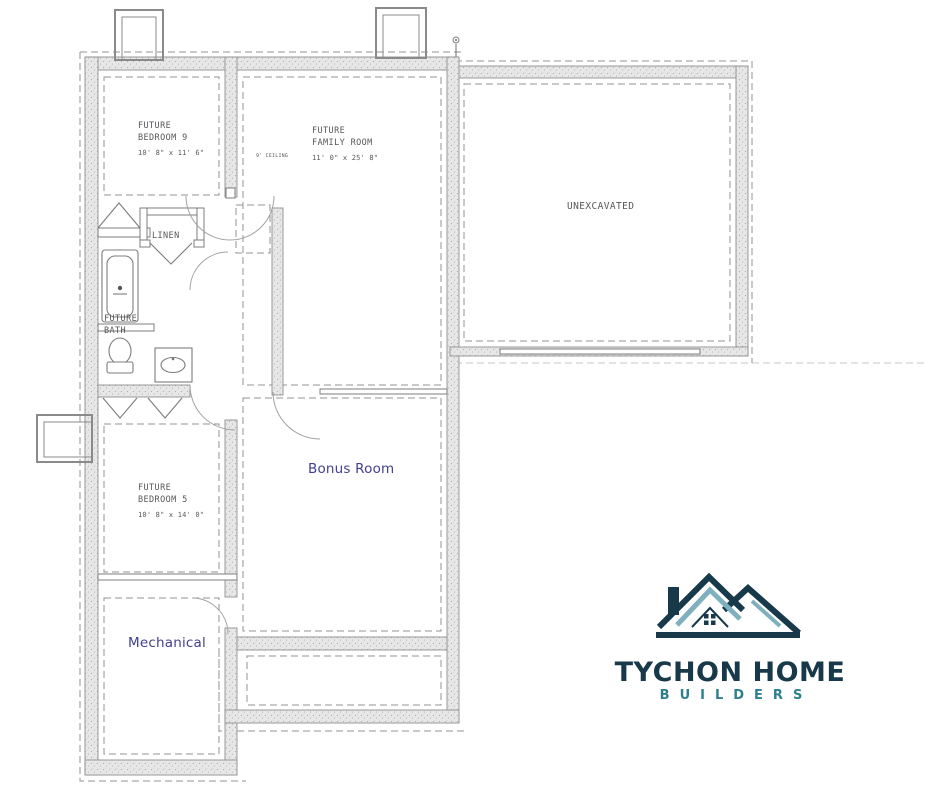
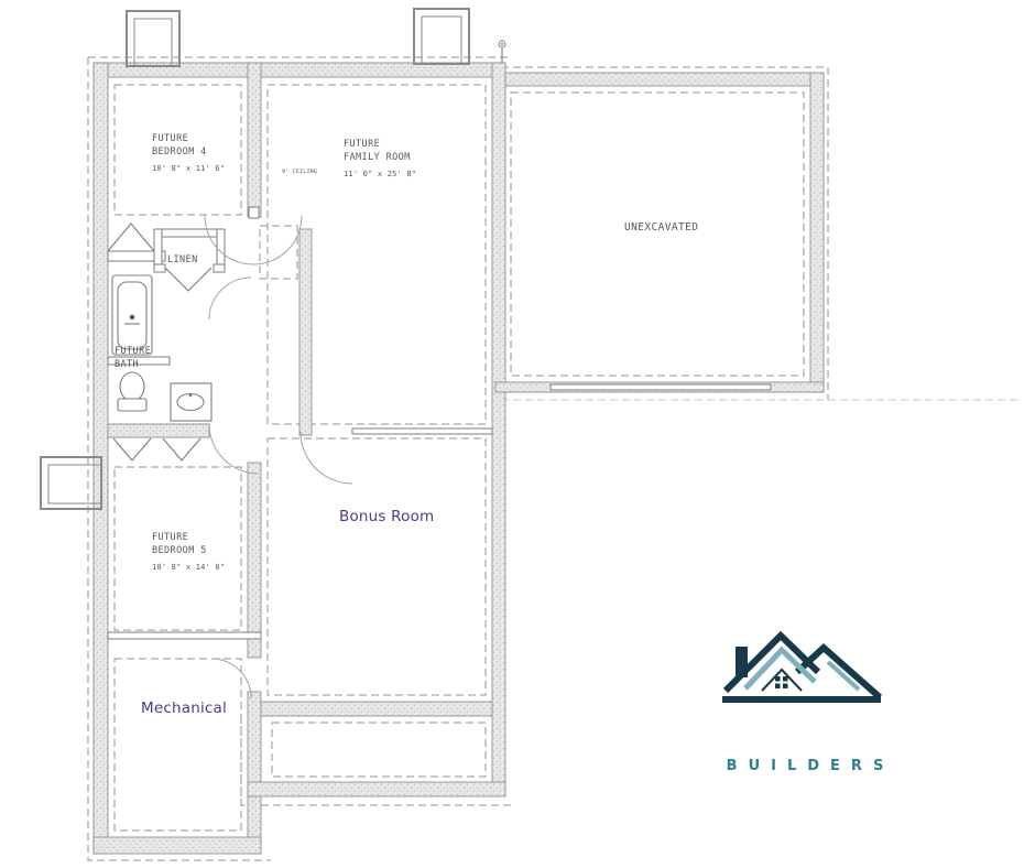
  FUTURE
- BEDROOM 9
+ BEDROOM 4
  10' 8" x 11' 6"
  FUTURE
  FAMILY ROOM
  11' 0" x 25' 8"
  UNEXCAVATED
  LINEN
  FUTURE
  BATH
  FUTURE
  BEDROOM 5
  10' 8" x 14' 0"
  Bonus Room
  Mechanical
- TYCHON HOME
  BUILDERS
